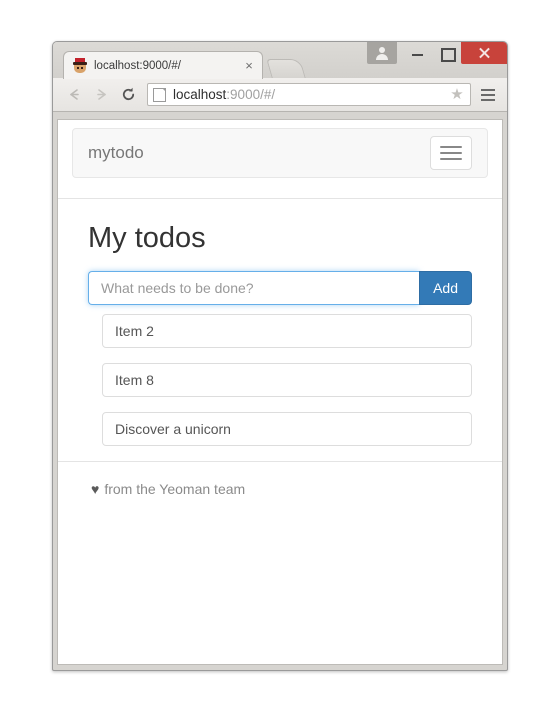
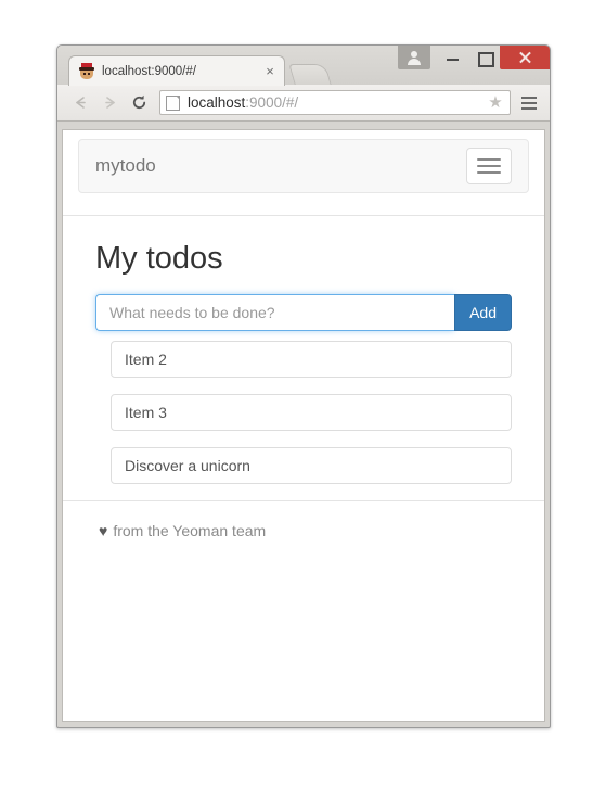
  localhost:9000/#/
  ×
  localhost:9000/#/
  ★
  mytodo
  My todos
  What needs to be done?
  Add
  Item 2
- Item 8
+ Item 3
  Discover a unicorn
  ♥
  from the Yeoman team
